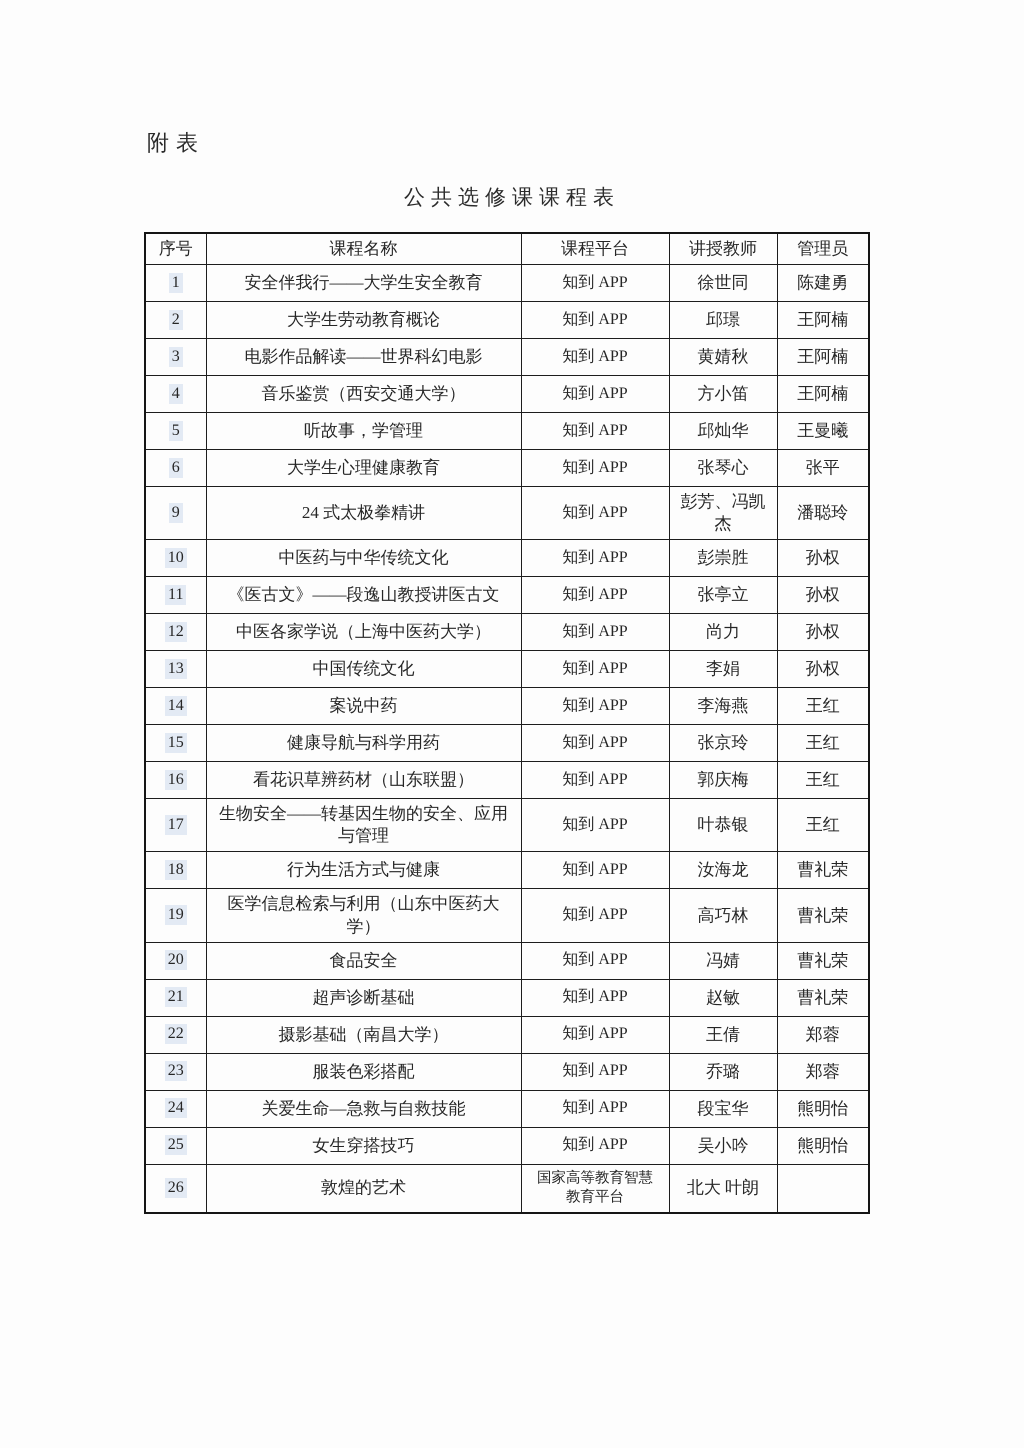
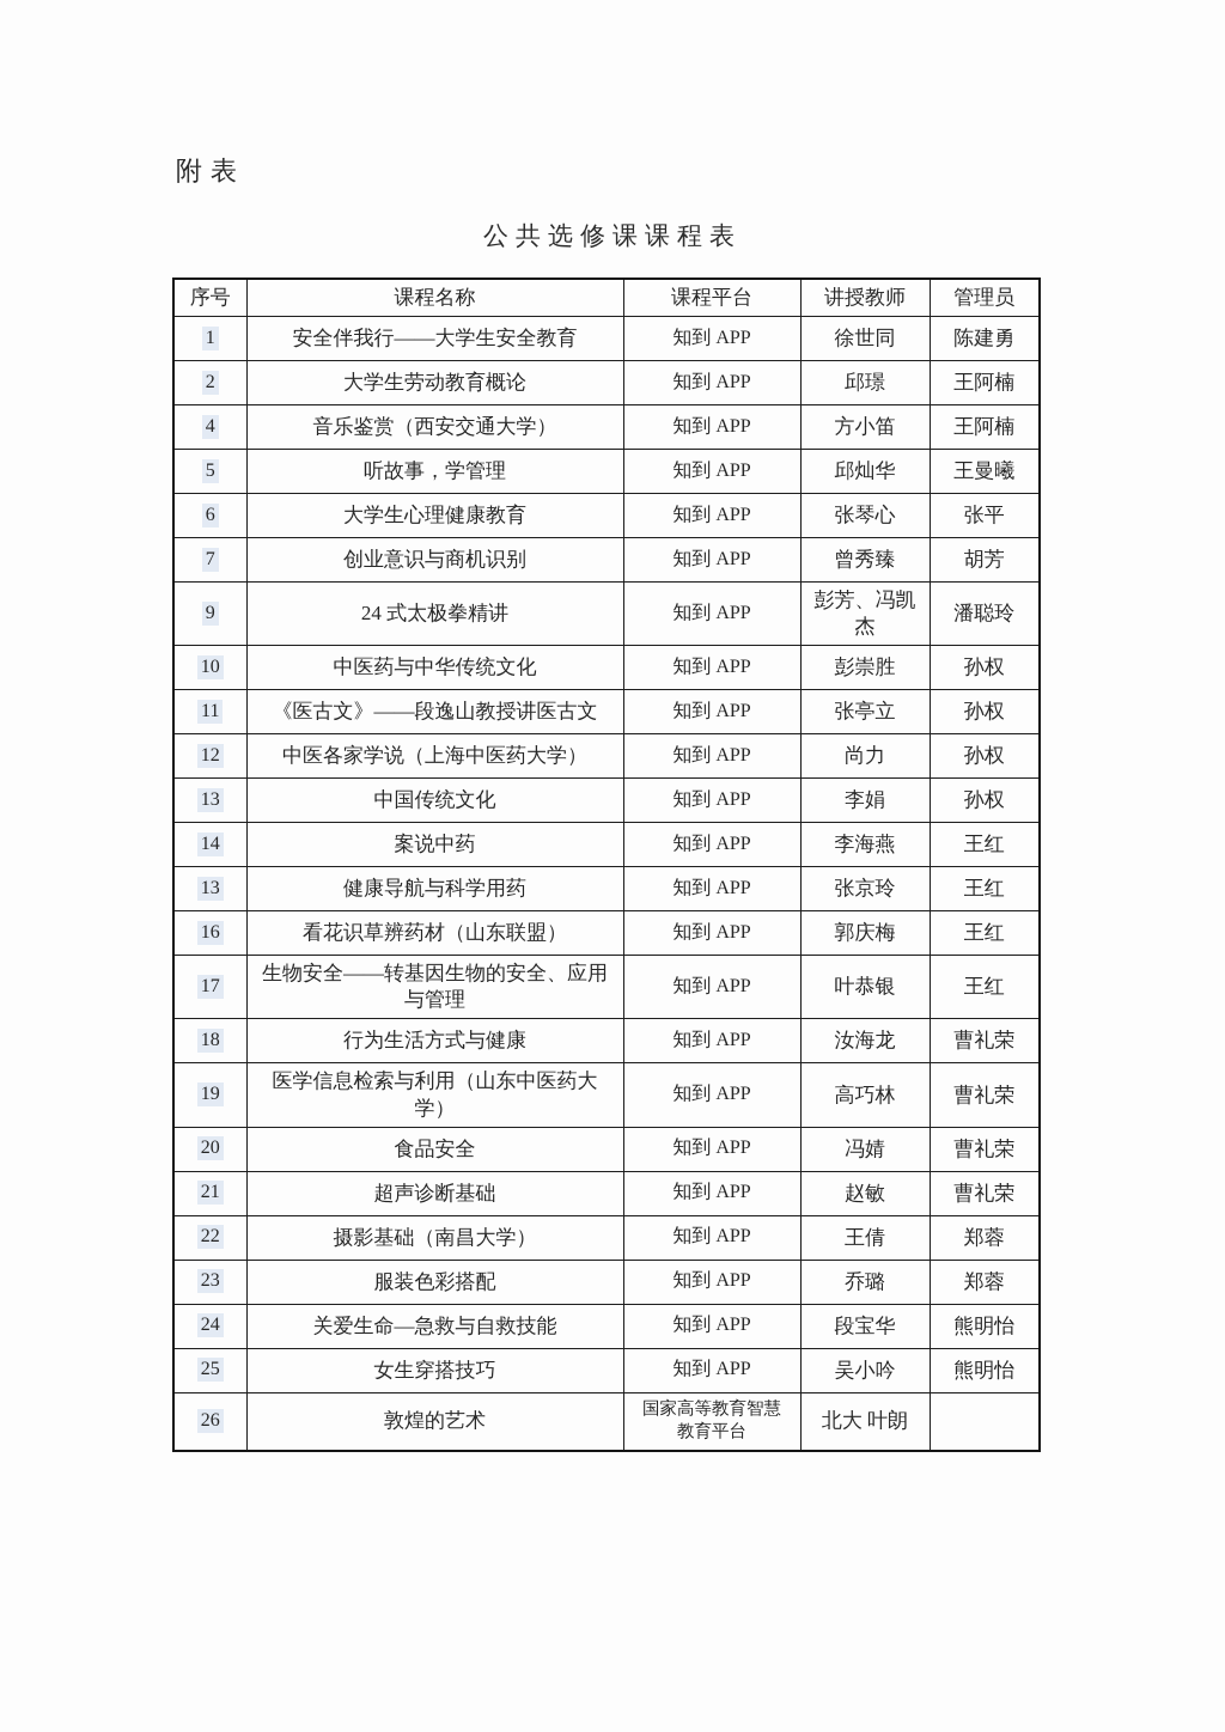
  附表
  公共选修课课程表
  序号	课程名称	课程平台	讲授教师	管理员
  1	安全伴我行——大学生安全教育	知到 APP	徐世同	陈建勇
  2	大学生劳动教育概论	知到 APP	邱璟	王阿楠
- 3	电影作品解读——世界科幻电影	知到 APP	黄婧秋	王阿楠
  4	音乐鉴赏（西安交通大学）	知到 APP	方小笛	王阿楠
  5	听故事，学管理	知到 APP	邱灿华	王曼曦
  6	大学生心理健康教育	知到 APP	张琴心	张平
+ 7	创业意识与商机识别	知到 APP	曾秀臻	胡芳
  9	24 式太极拳精讲	知到 APP	彭芳、冯凯杰	潘聪玲
  10	中医药与中华传统文化	知到 APP	彭崇胜	孙权
  11	《医古文》——段逸山教授讲医古文	知到 APP	张亭立	孙权
  12	中医各家学说（上海中医药大学）	知到 APP	尚力	孙权
  13	中国传统文化	知到 APP	李娟	孙权
  14	案说中药	知到 APP	李海燕	王红
- 15	健康导航与科学用药	知到 APP	张京玲	王红
+ 13	健康导航与科学用药	知到 APP	张京玲	王红
  16	看花识草辨药材（山东联盟）	知到 APP	郭庆梅	王红
  17	生物安全——转基因生物的安全、应用与管理	知到 APP	叶恭银	王红
  18	行为生活方式与健康	知到 APP	汝海龙	曹礼荣
  19	医学信息检索与利用（山东中医药大学）	知到 APP	高巧林	曹礼荣
  20	食品安全	知到 APP	冯婧	曹礼荣
  21	超声诊断基础	知到 APP	赵敏	曹礼荣
  22	摄影基础（南昌大学）	知到 APP	王倩	郑蓉
  23	服装色彩搭配	知到 APP	乔璐	郑蓉
  24	关爱生命—急救与自救技能	知到 APP	段宝华	熊明怡
  25	女生穿搭技巧	知到 APP	吴小吟	熊明怡
  26	敦煌的艺术	国家高等教育智慧教育平台	北大 叶朗
